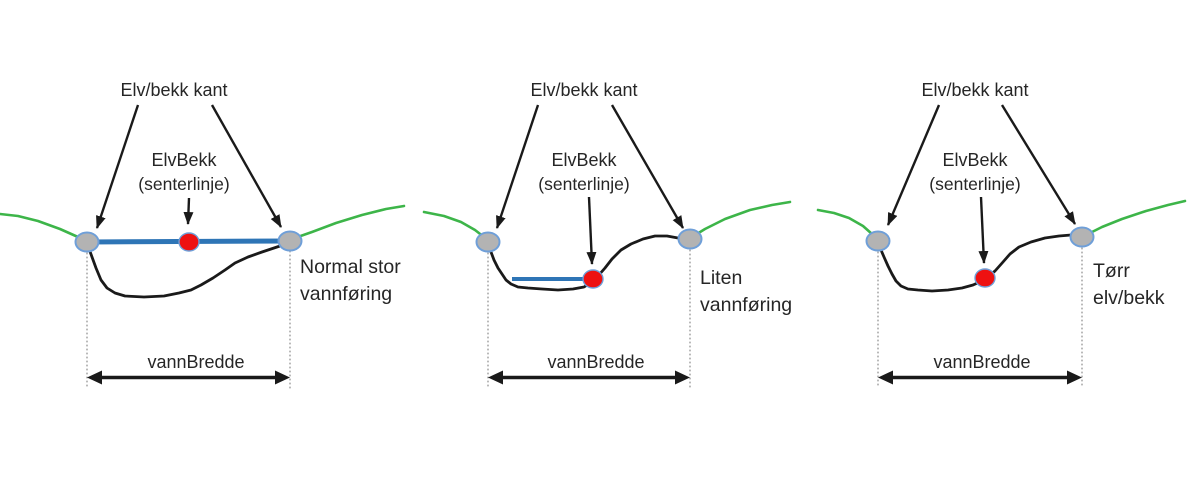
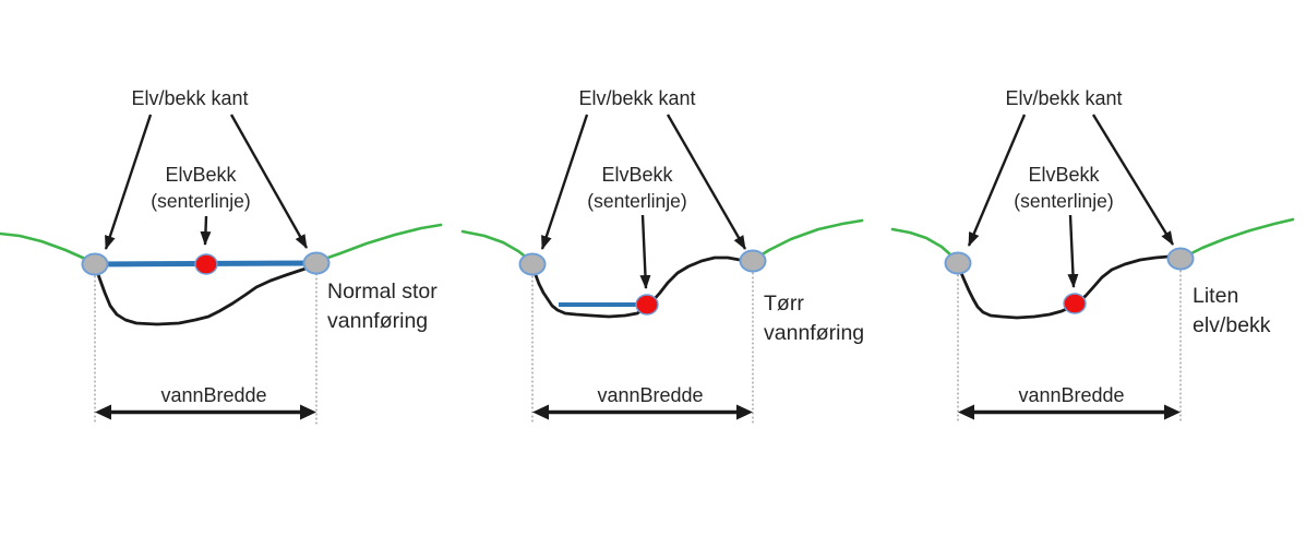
  Elv/bekk kant
  ElvBekk
  (senterlinje)
  Normal stor
  vannføring
  vannBredde
  Elv/bekk kant
  ElvBekk
  (senterlinje)
- Liten
+ Tørr
  vannføring
  vannBredde
  Elv/bekk kant
  ElvBekk
  (senterlinje)
- Tørr
+ Liten
  elv/bekk
  vannBredde
